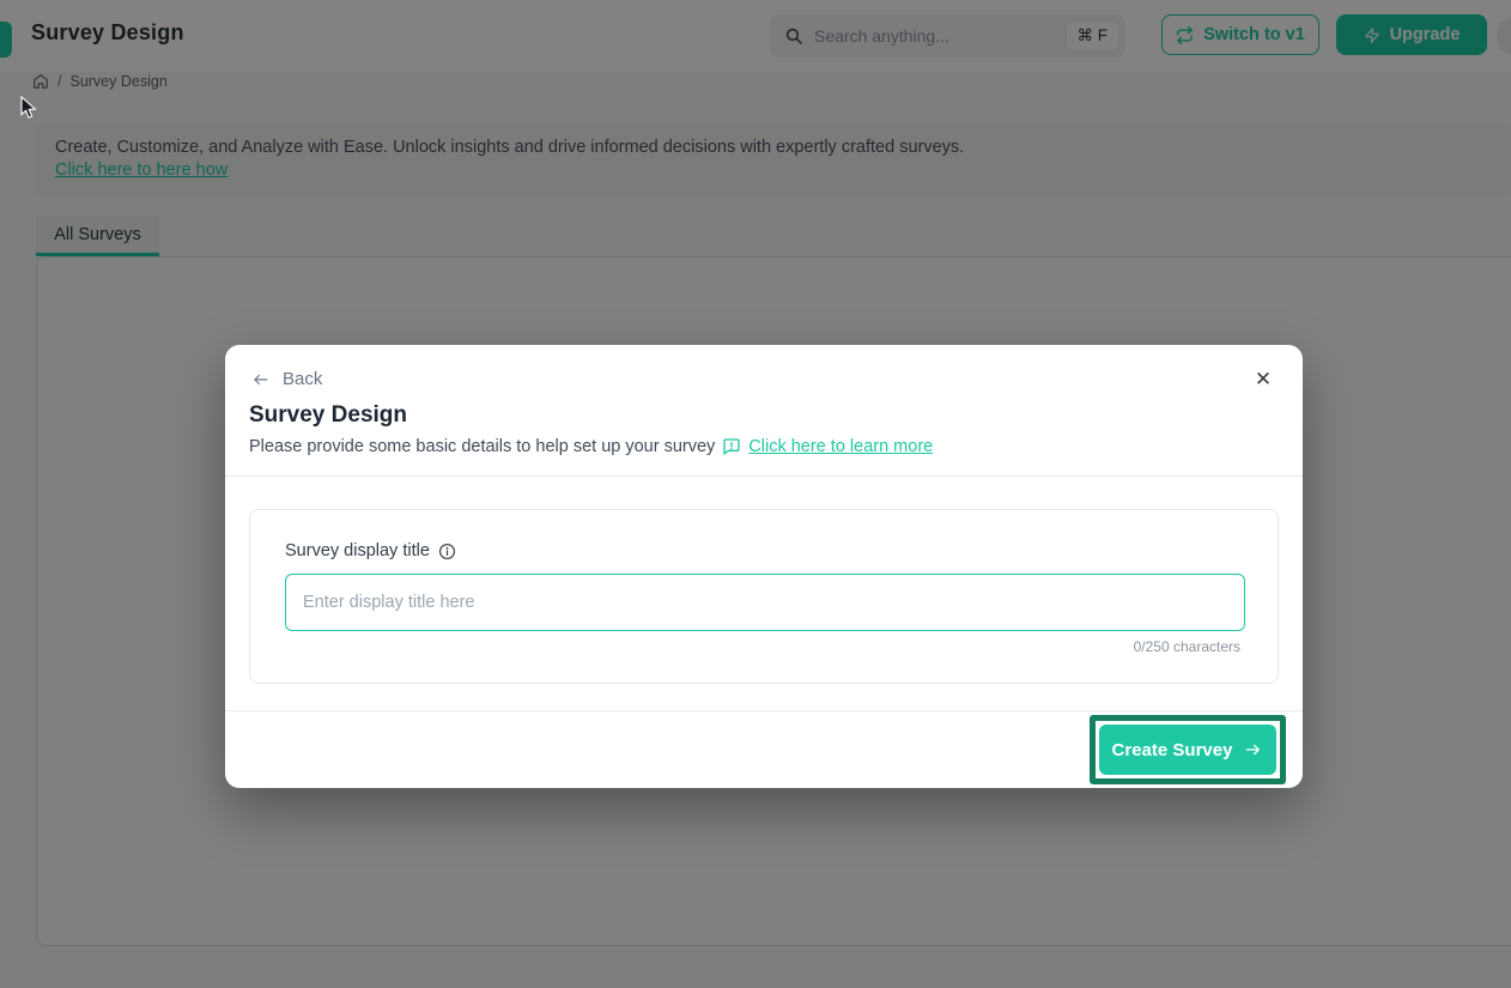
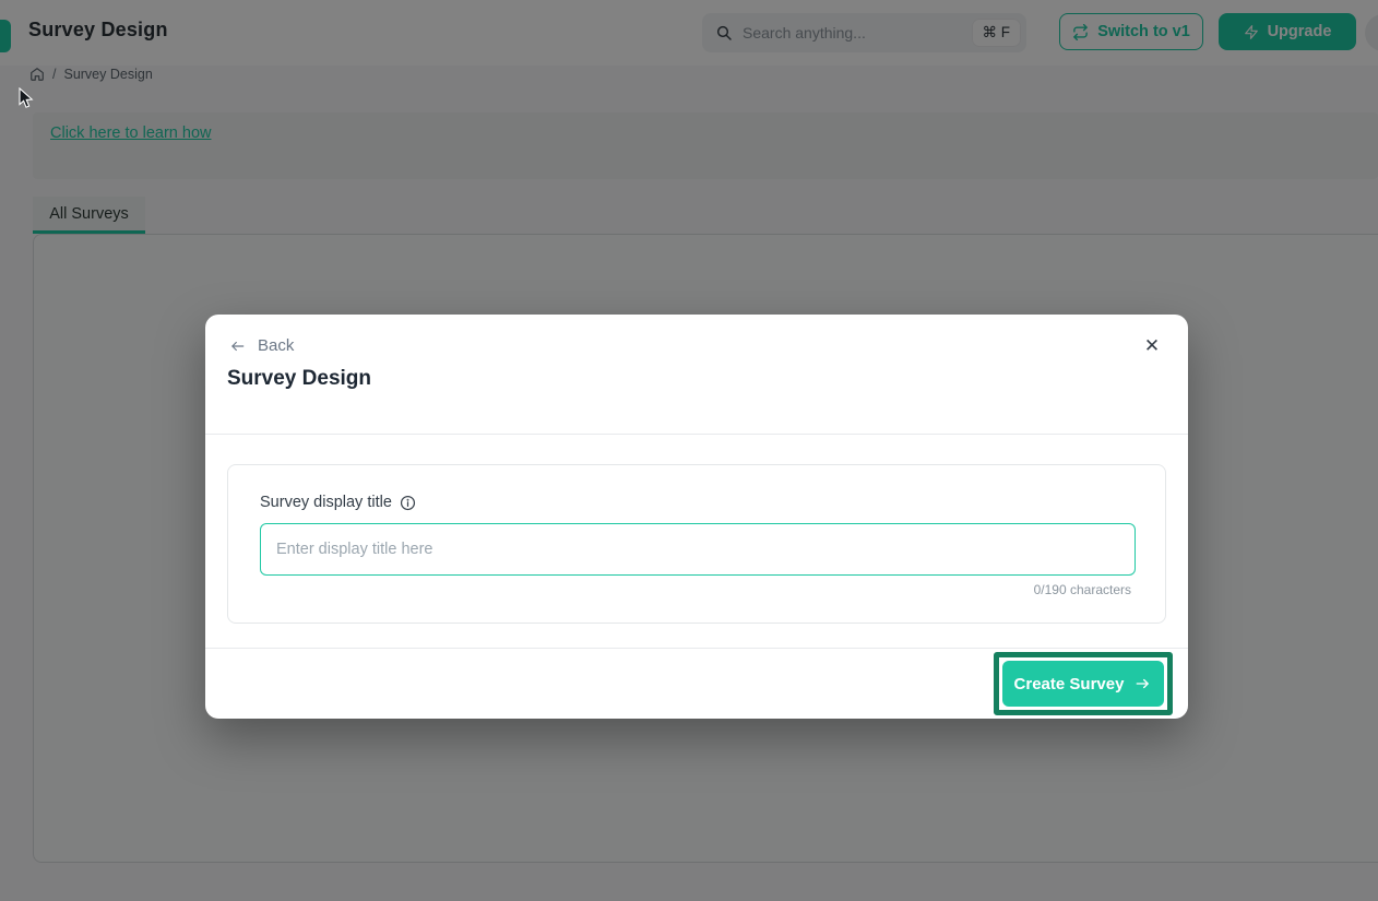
  Survey Design
  Search anything...
  ⌘ F
  Switch to v1
  Upgrade
  /
  Survey Design
- Create, Customize, and Analyze with Ease. Unlock insights and drive informed decisions with expertly crafted surveys.
- Click here to here how
+ Click here to learn how
  All Surveys
  Back
  ✕
  Survey Design
- Please provide some basic details to help set up your survey
- Click here to learn more
  Survey display title
  Enter display title here
- 0/250 characters
+ 0/190 characters
  Create Survey
